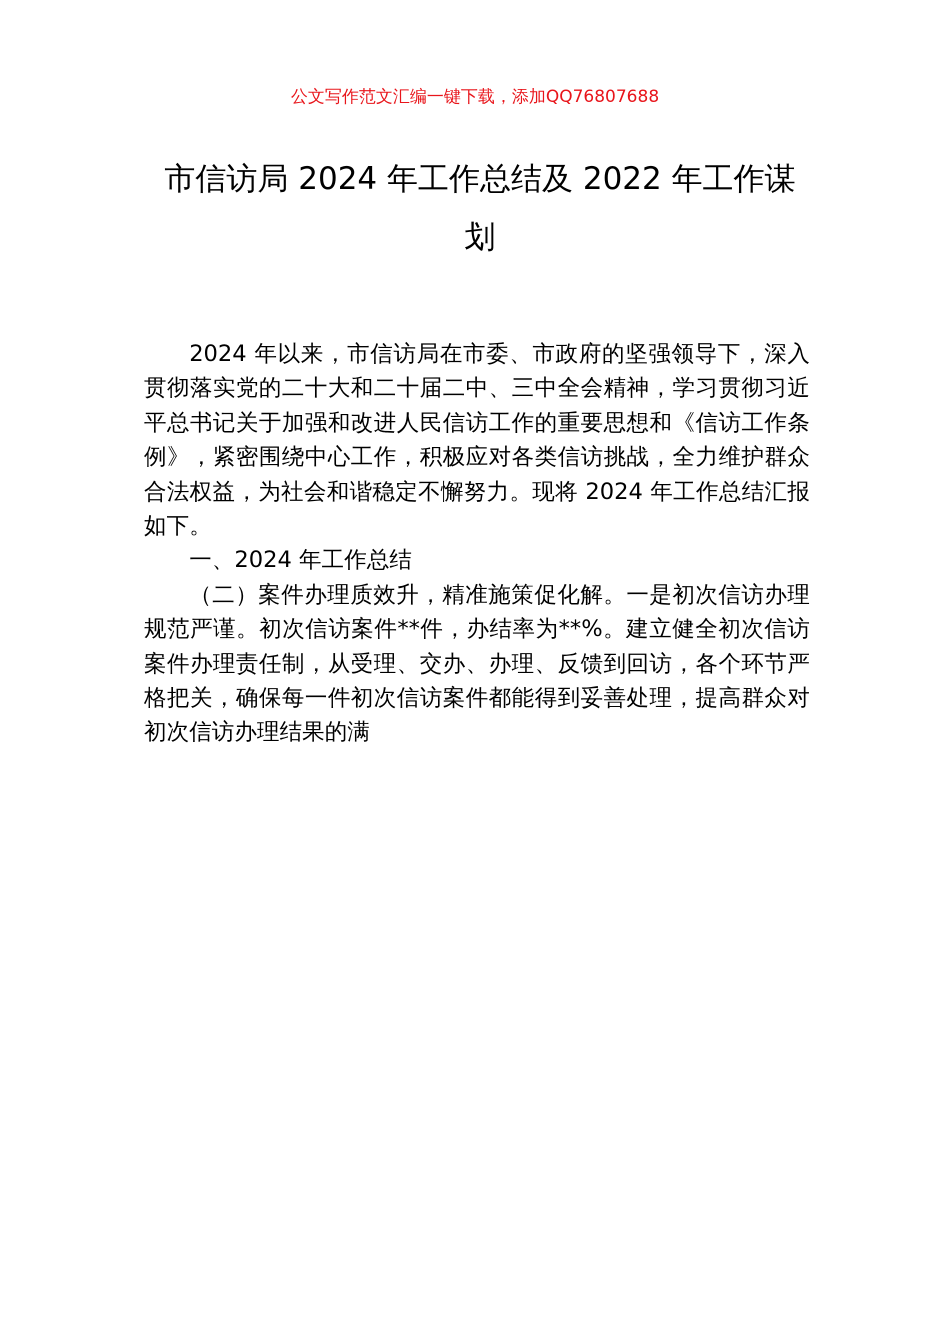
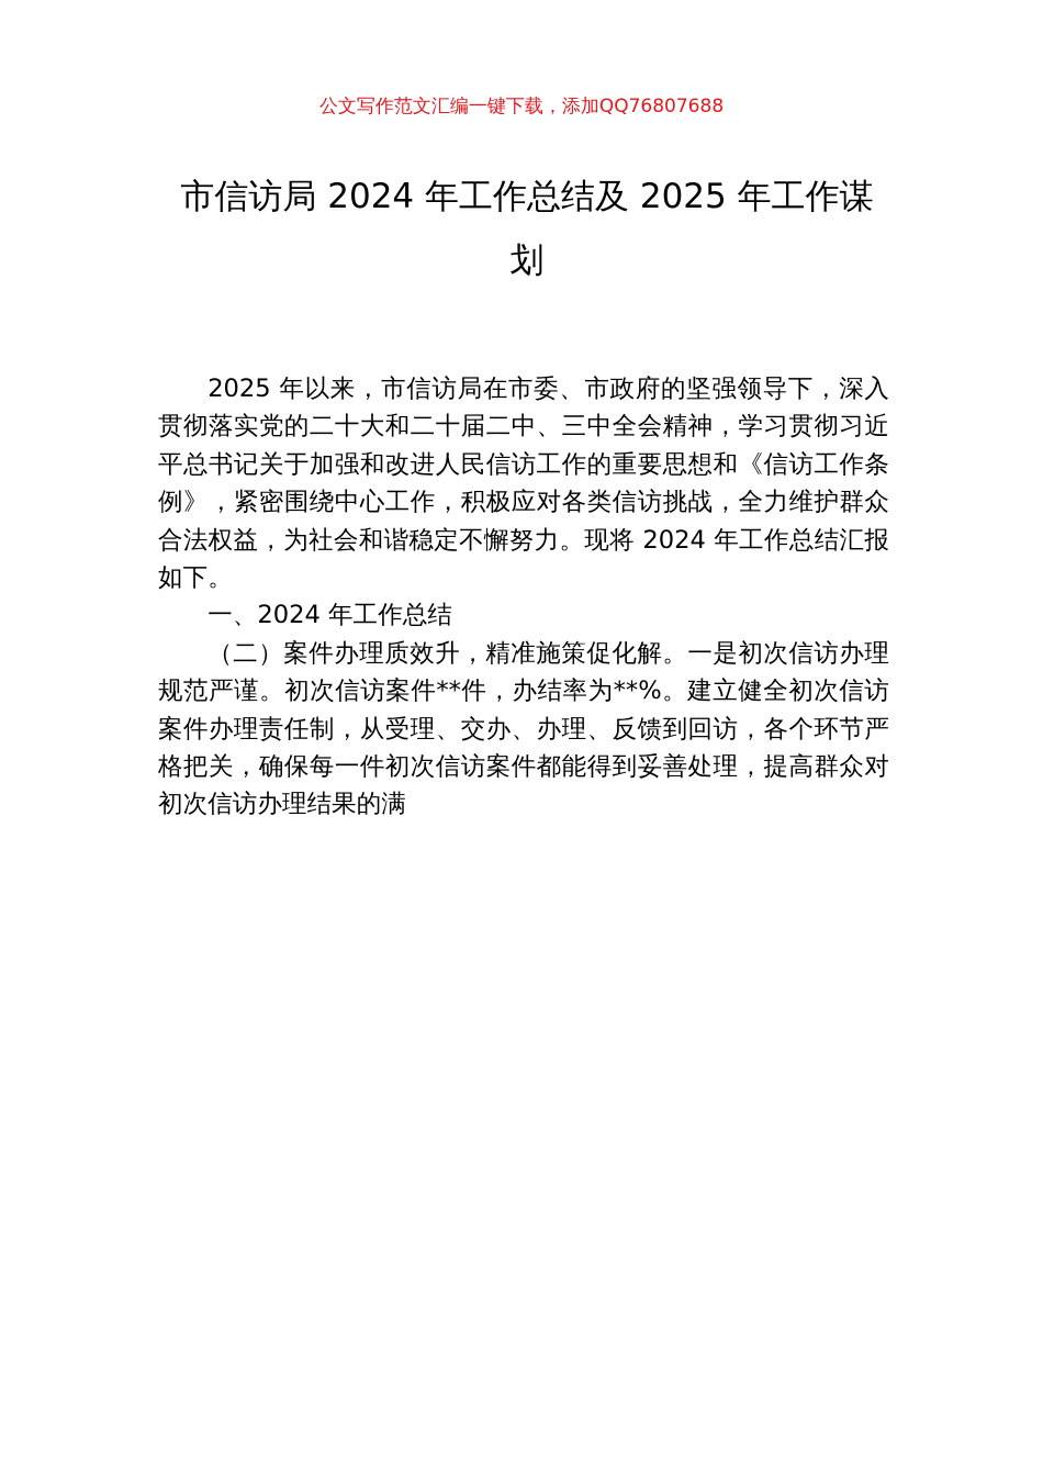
  公文写作范文汇编一键下载，添加QQ76807688
- 市信访局 2024 年工作总结及 2022 年工作谋
+ 市信访局 2024 年工作总结及 2025 年工作谋
  划
- 2024 年以来，市信访局在市委、市政府的坚强领导下，深入贯彻落实党的二十大和二十届二中、三中全会精神，学习贯彻习近平总书记关于加强和改进人民信访工作的重要思想和《信访工作条例》，紧密围绕中心工作，积极应对各类信访挑战，全力维护群众合法权益，为社会和谐稳定不懈努力。现将 2024 年工作总结汇报如下。
+ 2025 年以来，市信访局在市委、市政府的坚强领导下，深入贯彻落实党的二十大和二十届二中、三中全会精神，学习贯彻习近平总书记关于加强和改进人民信访工作的重要思想和《信访工作条例》，紧密围绕中心工作，积极应对各类信访挑战，全力维护群众合法权益，为社会和谐稳定不懈努力。现将 2024 年工作总结汇报如下。
  一、2024 年工作总结
  （二）案件办理质效升，精准施策促化解。一是初次信访办理规范严谨。初次信访案件**件，办结率为**%。建立健全初次信访案件办理责任制，从受理、交办、办理、反馈到回访，各个环节严格把关，确保每一件初次信访案件都能得到妥善处理，提高群众对初次信访办理结果的满
